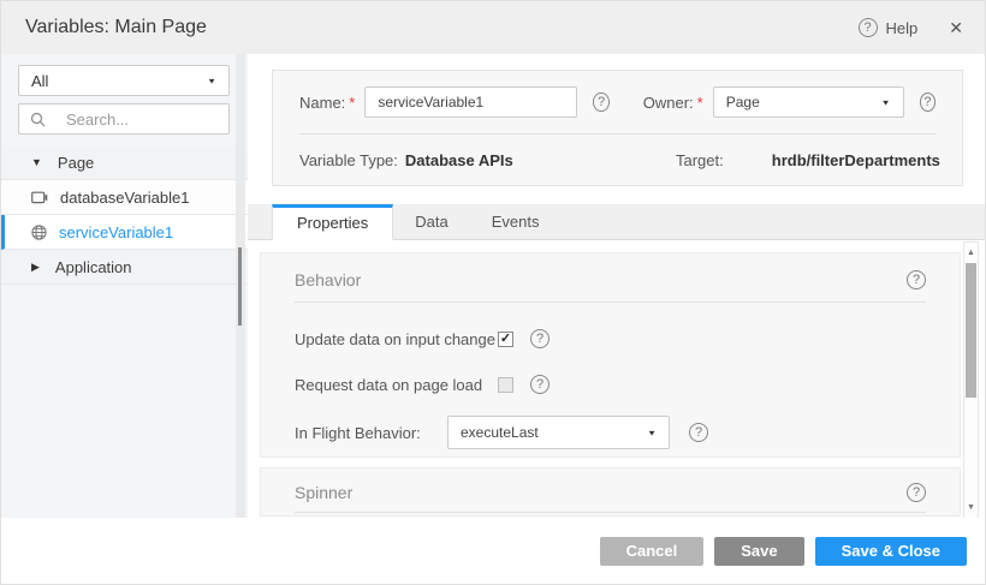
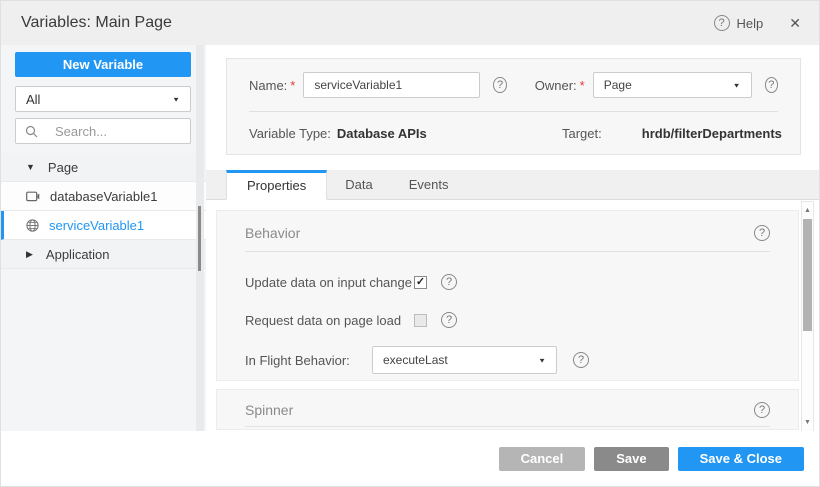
  Variables: Main Page
  ?
  Help
  ✕
+ New Variable
  All
  Search...
  ▼
  Page
  databaseVariable1
  serviceVariable1
  ▶
  Application
  Name:
  *
  serviceVariable1
  ?
  Owner:
  *
  Page
  ?
  Variable Type:
  Database APIs
  Target:
  hrdb/filterDepartments
  Properties
  Data
  Events
  Behavior
  ?
  Update data on input change
  ✓
  ?
  Request data on page load
  ?
  In Flight Behavior:
  executeLast
  ?
  Spinner
  ?
  Cancel
  Save
  Save & Close
